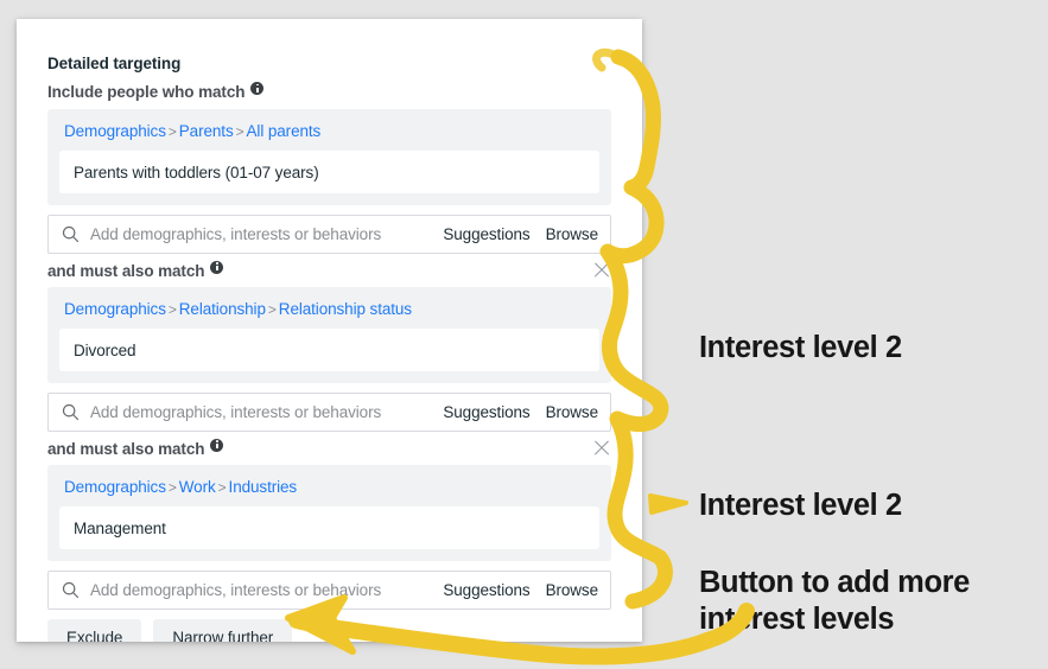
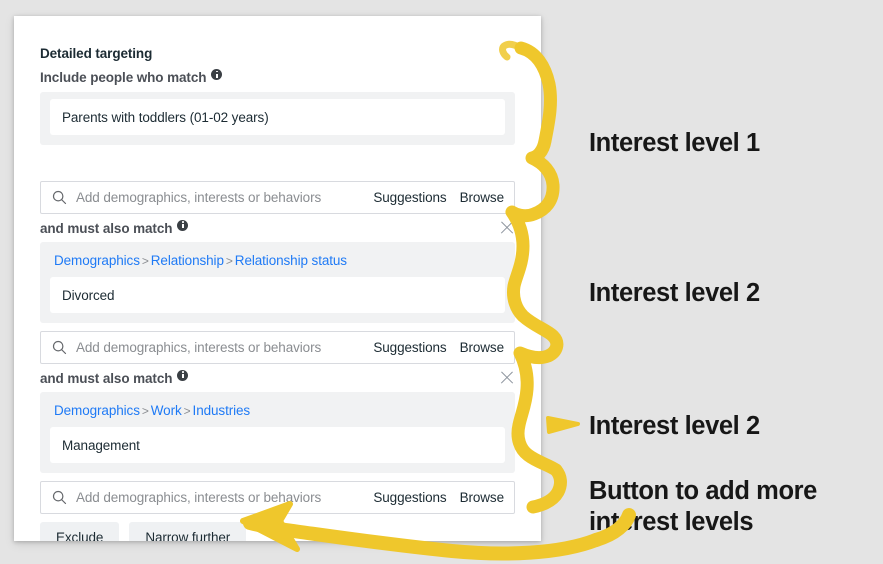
  Detailed targeting
  Include people who match
- Demographics > Parents > All parents
- Parents with toddlers (01-07 years)
+ Parents with toddlers (01-02 years)
  Add demographics, interests or behaviors
  Suggestions
  Browse
  and must also match
  Demographics > Relationship > Relationship status
  Divorced
  Add demographics, interests or behaviors
  Suggestions
  Browse
  and must also match
  Demographics > Work > Industries
  Management
  Add demographics, interests or behaviors
  Suggestions
  Browse
  Exclude
  Narrow further
+ Interest level 1
  Interest level 2
  Interest level 2
  Button to add more
  intrest levels
